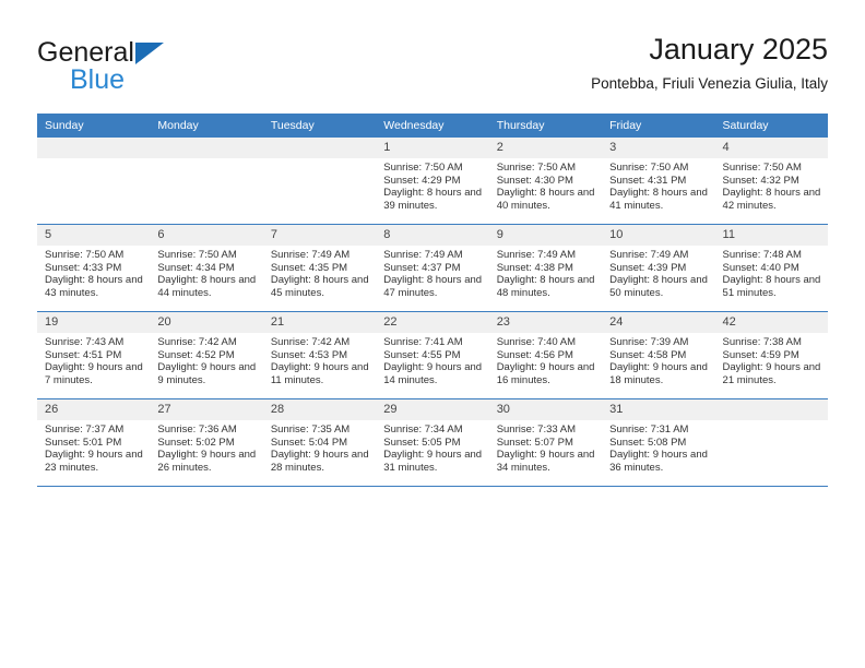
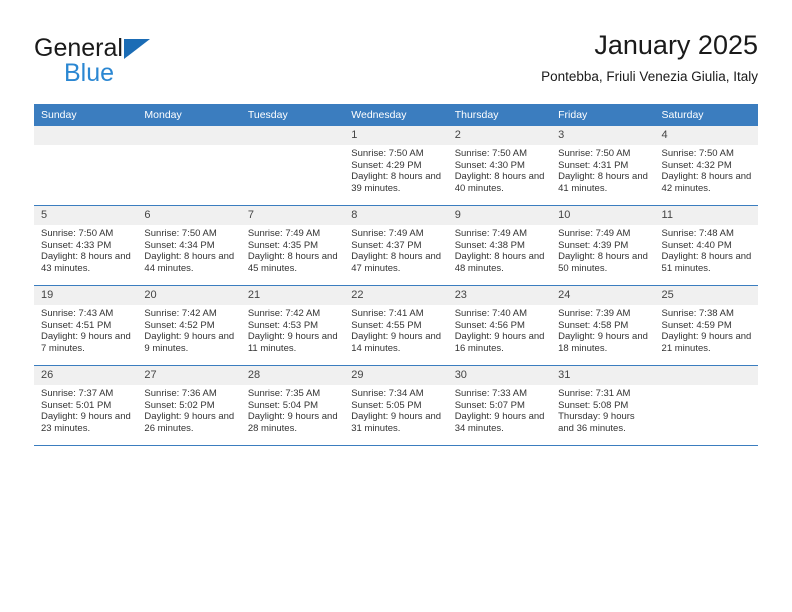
  General
  Blue
  January 2025
  Pontebba, Friuli Venezia Giulia, Italy
  Sunday	Monday	Tuesday	Wednesday	Thursday	Friday	Saturday
  			1Sunrise: 7:50 AMSunset: 4:29 PMDaylight: 8 hours and 39 minutes.	2Sunrise: 7:50 AMSunset: 4:30 PMDaylight: 8 hours and 40 minutes.	3Sunrise: 7:50 AMSunset: 4:31 PMDaylight: 8 hours and 41 minutes.	4Sunrise: 7:50 AMSunset: 4:32 PMDaylight: 8 hours and 42 minutes.
  5Sunrise: 7:50 AMSunset: 4:33 PMDaylight: 8 hours and 43 minutes.	6Sunrise: 7:50 AMSunset: 4:34 PMDaylight: 8 hours and 44 minutes.	7Sunrise: 7:49 AMSunset: 4:35 PMDaylight: 8 hours and 45 minutes.	8Sunrise: 7:49 AMSunset: 4:37 PMDaylight: 8 hours and 47 minutes.	9Sunrise: 7:49 AMSunset: 4:38 PMDaylight: 8 hours and 48 minutes.	10Sunrise: 7:49 AMSunset: 4:39 PMDaylight: 8 hours and 50 minutes.	11Sunrise: 7:48 AMSunset: 4:40 PMDaylight: 8 hours and 51 minutes.
- 19Sunrise: 7:43 AMSunset: 4:51 PMDaylight: 9 hours and 7 minutes.	20Sunrise: 7:42 AMSunset: 4:52 PMDaylight: 9 hours and 9 minutes.	21Sunrise: 7:42 AMSunset: 4:53 PMDaylight: 9 hours and 11 minutes.	22Sunrise: 7:41 AMSunset: 4:55 PMDaylight: 9 hours and 14 minutes.	23Sunrise: 7:40 AMSunset: 4:56 PMDaylight: 9 hours and 16 minutes.	24Sunrise: 7:39 AMSunset: 4:58 PMDaylight: 9 hours and 18 minutes.	42Sunrise: 7:38 AMSunset: 4:59 PMDaylight: 9 hours and 21 minutes.
+ 19Sunrise: 7:43 AMSunset: 4:51 PMDaylight: 9 hours and 7 minutes.	20Sunrise: 7:42 AMSunset: 4:52 PMDaylight: 9 hours and 9 minutes.	21Sunrise: 7:42 AMSunset: 4:53 PMDaylight: 9 hours and 11 minutes.	22Sunrise: 7:41 AMSunset: 4:55 PMDaylight: 9 hours and 14 minutes.	23Sunrise: 7:40 AMSunset: 4:56 PMDaylight: 9 hours and 16 minutes.	24Sunrise: 7:39 AMSunset: 4:58 PMDaylight: 9 hours and 18 minutes.	25Sunrise: 7:38 AMSunset: 4:59 PMDaylight: 9 hours and 21 minutes.
- 26Sunrise: 7:37 AMSunset: 5:01 PMDaylight: 9 hours and 23 minutes.	27Sunrise: 7:36 AMSunset: 5:02 PMDaylight: 9 hours and 26 minutes.	28Sunrise: 7:35 AMSunset: 5:04 PMDaylight: 9 hours and 28 minutes.	29Sunrise: 7:34 AMSunset: 5:05 PMDaylight: 9 hours and 31 minutes.	30Sunrise: 7:33 AMSunset: 5:07 PMDaylight: 9 hours and 34 minutes.	31Sunrise: 7:31 AMSunset: 5:08 PMDaylight: 9 hours and 36 minutes.
+ 26Sunrise: 7:37 AMSunset: 5:01 PMDaylight: 9 hours and 23 minutes.	27Sunrise: 7:36 AMSunset: 5:02 PMDaylight: 9 hours and 26 minutes.	28Sunrise: 7:35 AMSunset: 5:04 PMDaylight: 9 hours and 28 minutes.	29Sunrise: 7:34 AMSunset: 5:05 PMDaylight: 9 hours and 31 minutes.	30Sunrise: 7:33 AMSunset: 5:07 PMDaylight: 9 hours and 34 minutes.	31Sunrise: 7:31 AMSunset: 5:08 PMThursday: 9 hours and 36 minutes.
